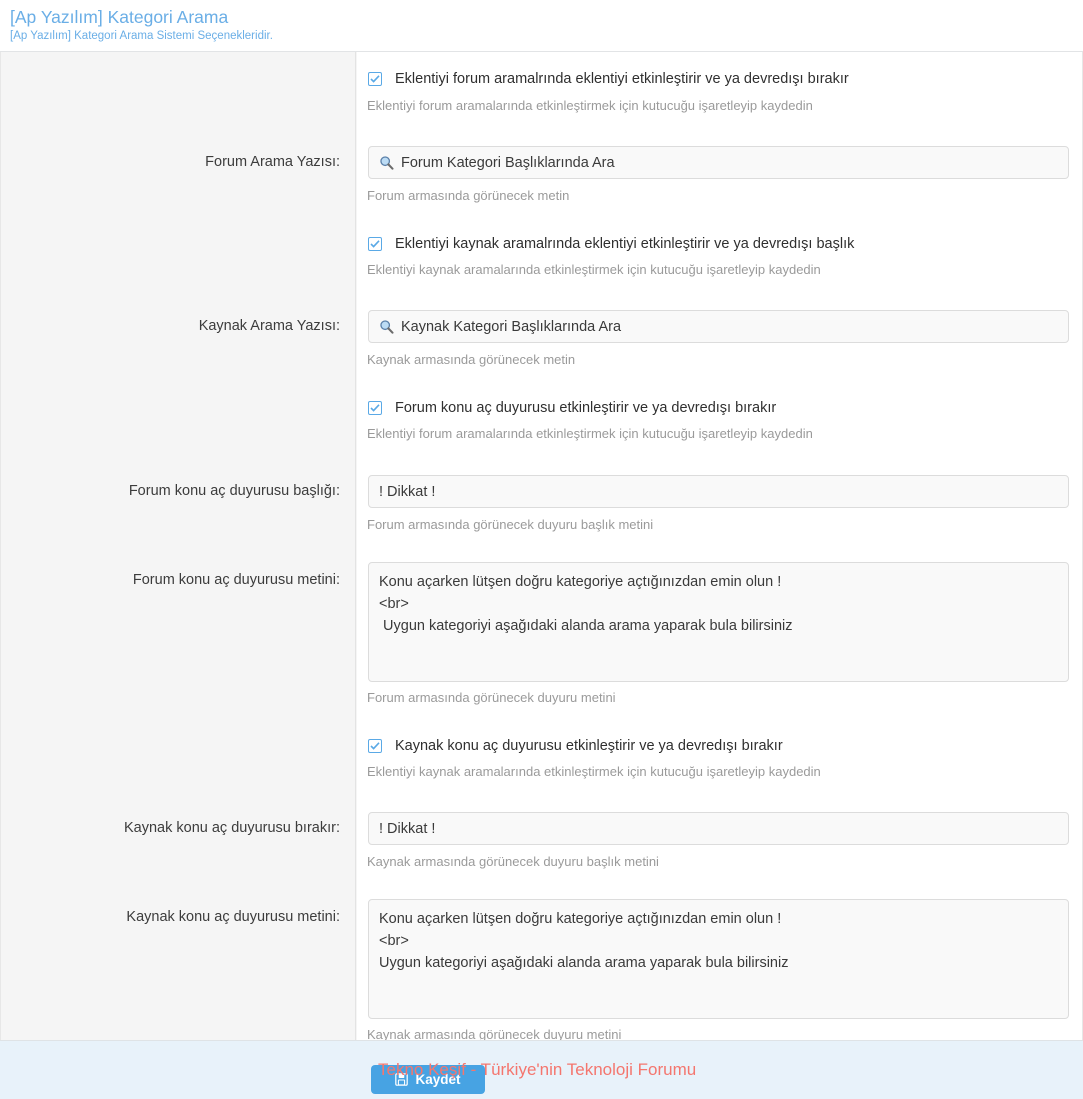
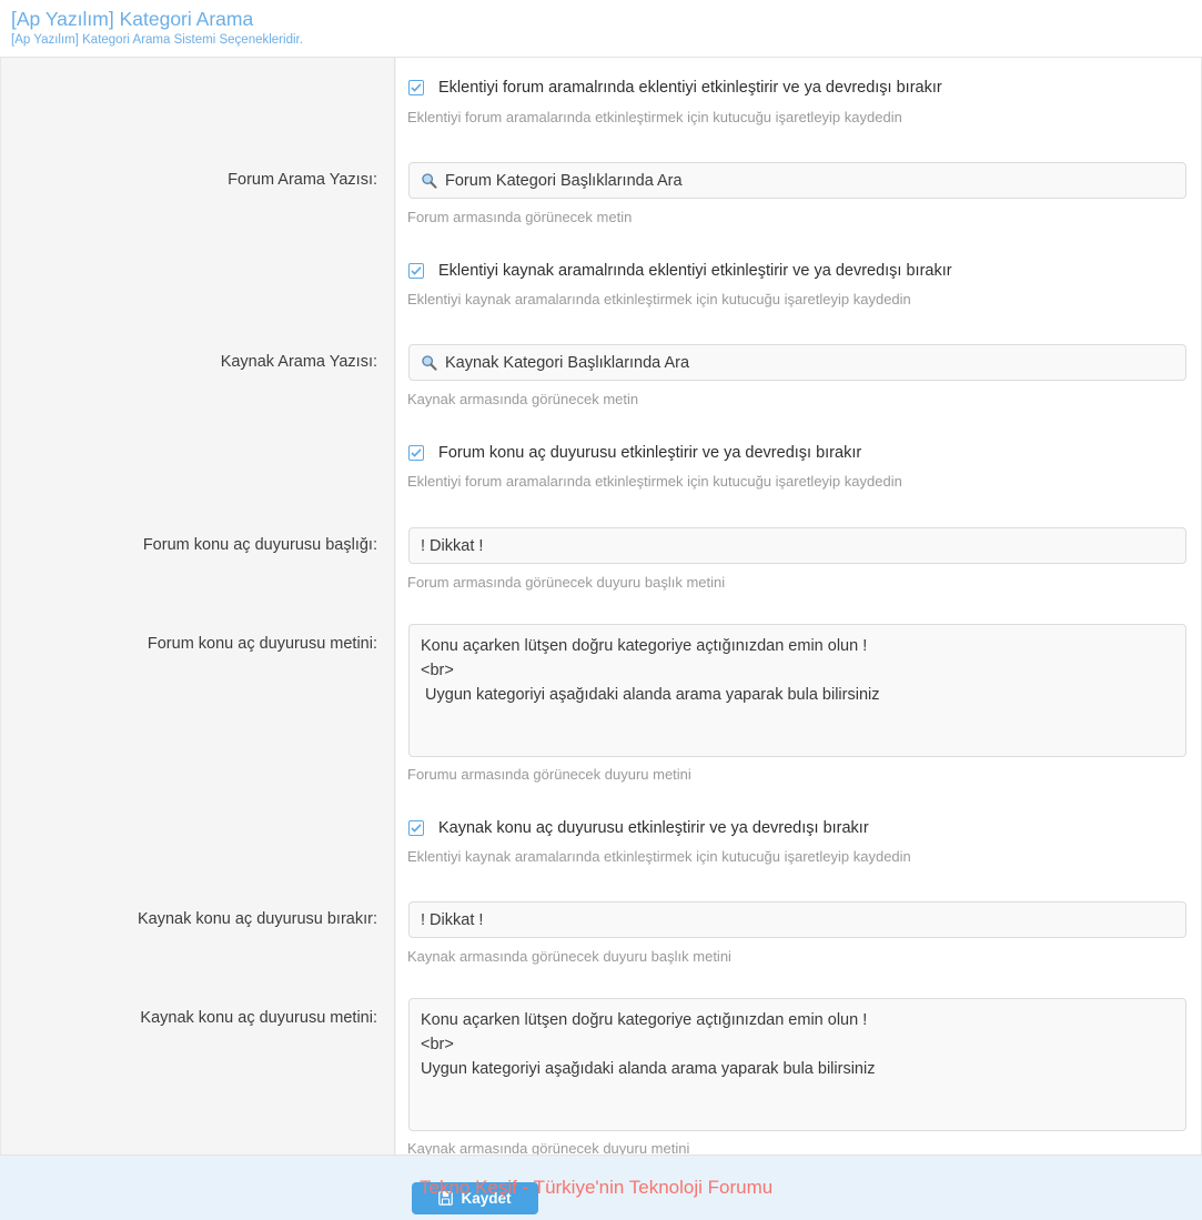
  [Ap Yazılım] Kategori Arama
  [Ap Yazılım] Kategori Arama Sistemi Seçenekleridir.
  Eklentiyi forum aramalrında eklentiyi etkinleştirir ve ya devredışı bırakır
  Eklentiyi forum aramalarında etkinleştirmek için kutucuğu işaretleyip kaydedin
  Forum Arama Yazısı:
  Forum Kategori Başlıklarında Ara
  Forum armasında görünecek metin
- Eklentiyi kaynak aramalrında eklentiyi etkinleştirir ve ya devredışı başlık
+ Eklentiyi kaynak aramalrında eklentiyi etkinleştirir ve ya devredışı bırakır
  Eklentiyi kaynak aramalarında etkinleştirmek için kutucuğu işaretleyip kaydedin
  Kaynak Arama Yazısı:
  Kaynak Kategori Başlıklarında Ara
  Kaynak armasında görünecek metin
  Forum konu aç duyurusu etkinleştirir ve ya devredışı bırakır
  Eklentiyi forum aramalarında etkinleştirmek için kutucuğu işaretleyip kaydedin
  Forum konu aç duyurusu başlığı:
  ! Dikkat !
  Forum armasında görünecek duyuru başlık metini
  Forum konu aç duyurusu metini:
  Konu açarken lütşen doğru kategoriye açtığınızdan emin olun !
  <br>
  Uygun kategoriyi aşağıdaki alanda arama yaparak bula bilirsiniz
- Forum armasında görünecek duyuru metini
+ Forumu armasında görünecek duyuru metini
  Kaynak konu aç duyurusu etkinleştirir ve ya devredışı bırakır
  Eklentiyi kaynak aramalarında etkinleştirmek için kutucuğu işaretleyip kaydedin
  Kaynak konu aç duyurusu bırakır:
  ! Dikkat !
  Kaynak armasında görünecek duyuru başlık metini
  Kaynak konu aç duyurusu metini:
  Konu açarken lütşen doğru kategoriye açtığınızdan emin olun !
  <br>
  Uygun kategoriyi aşağıdaki alanda arama yaparak bula bilirsiniz
  Kaynak armasında görünecek duyuru metini
  Kaydet
  Tekno Keşif - Türkiye'nin Teknoloji Forumu
